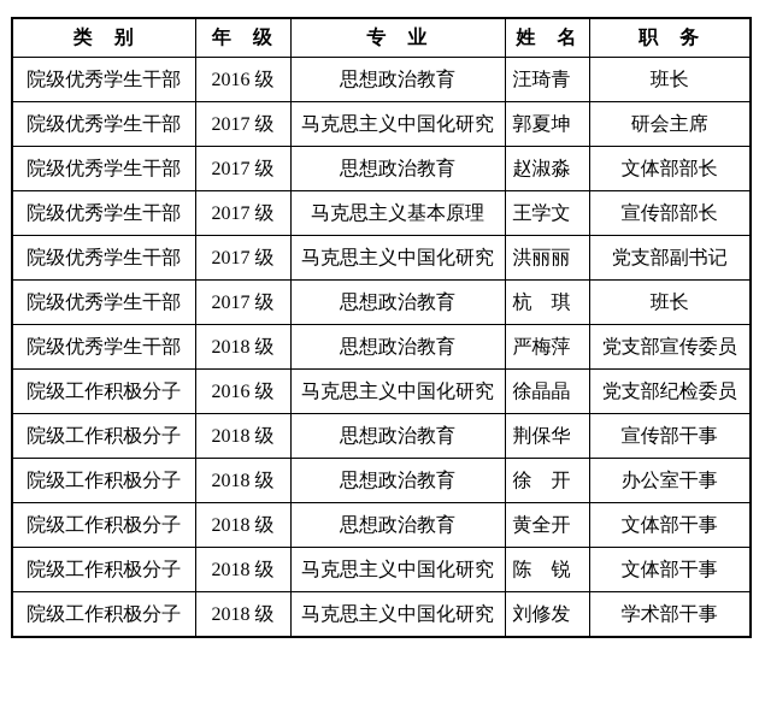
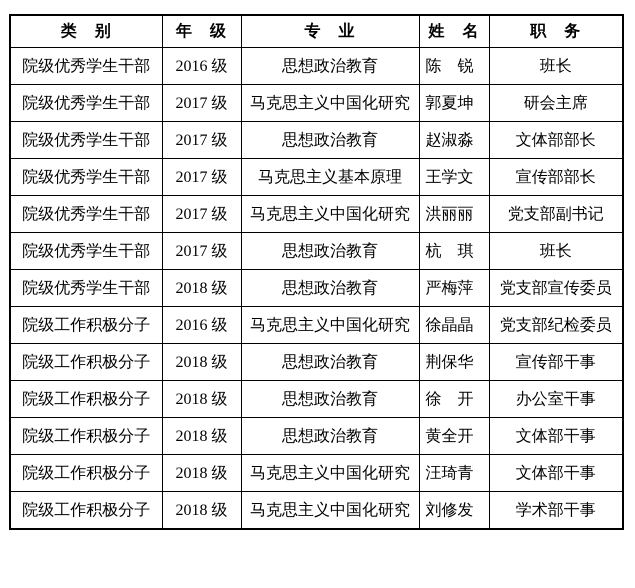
  类 别	年 级	专 业	姓 名	职 务
- 院级优秀学生干部	2016 级	思想政治教育	汪琦青	班长
+ 院级优秀学生干部	2016 级	思想政治教育	陈 锐	班长
  院级优秀学生干部	2017 级	马克思主义中国化研究	郭夏坤	研会主席
  院级优秀学生干部	2017 级	思想政治教育	赵淑淼	文体部部长
  院级优秀学生干部	2017 级	马克思主义基本原理	王学文	宣传部部长
  院级优秀学生干部	2017 级	马克思主义中国化研究	洪丽丽	党支部副书记
  院级优秀学生干部	2017 级	思想政治教育	杭 琪	班长
  院级优秀学生干部	2018 级	思想政治教育	严梅萍	党支部宣传委员
  院级工作积极分子	2016 级	马克思主义中国化研究	徐晶晶	党支部纪检委员
  院级工作积极分子	2018 级	思想政治教育	荆保华	宣传部干事
  院级工作积极分子	2018 级	思想政治教育	徐 开	办公室干事
  院级工作积极分子	2018 级	思想政治教育	黄全开	文体部干事
- 院级工作积极分子	2018 级	马克思主义中国化研究	陈 锐	文体部干事
+ 院级工作积极分子	2018 级	马克思主义中国化研究	汪琦青	文体部干事
  院级工作积极分子	2018 级	马克思主义中国化研究	刘修发	学术部干事
